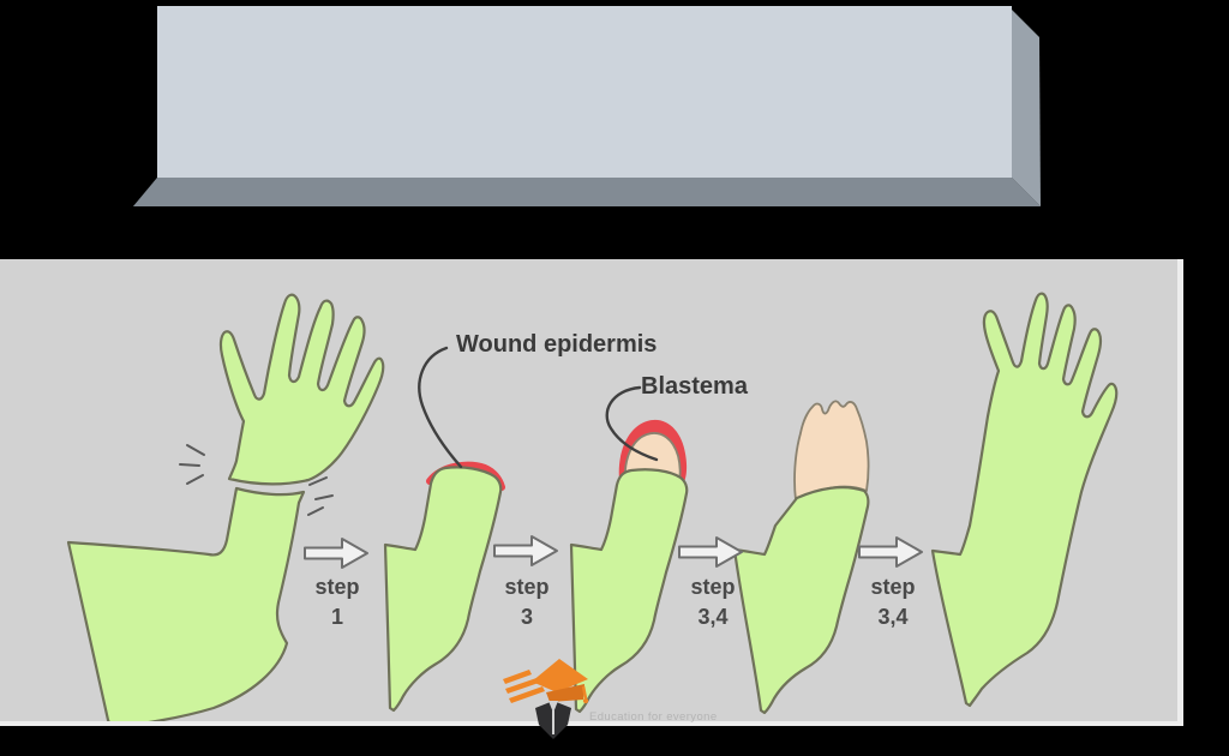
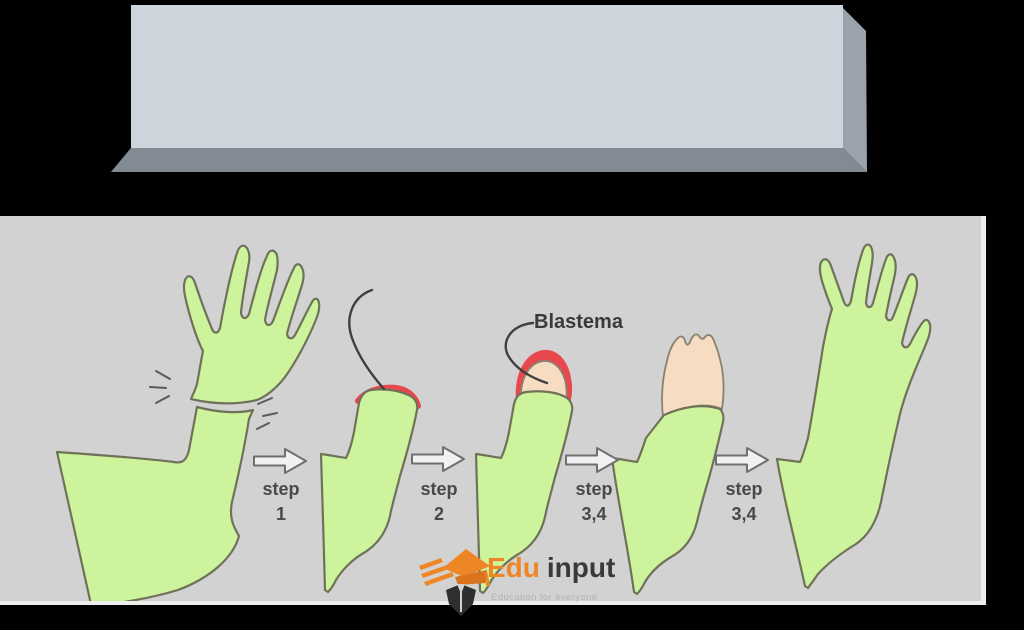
- Wound epidermis
  Blastema
  step
  1
  step
- 3
+ 2
  step
  3,4
  step
  3,4
+ Edu input
  Education for everyone
